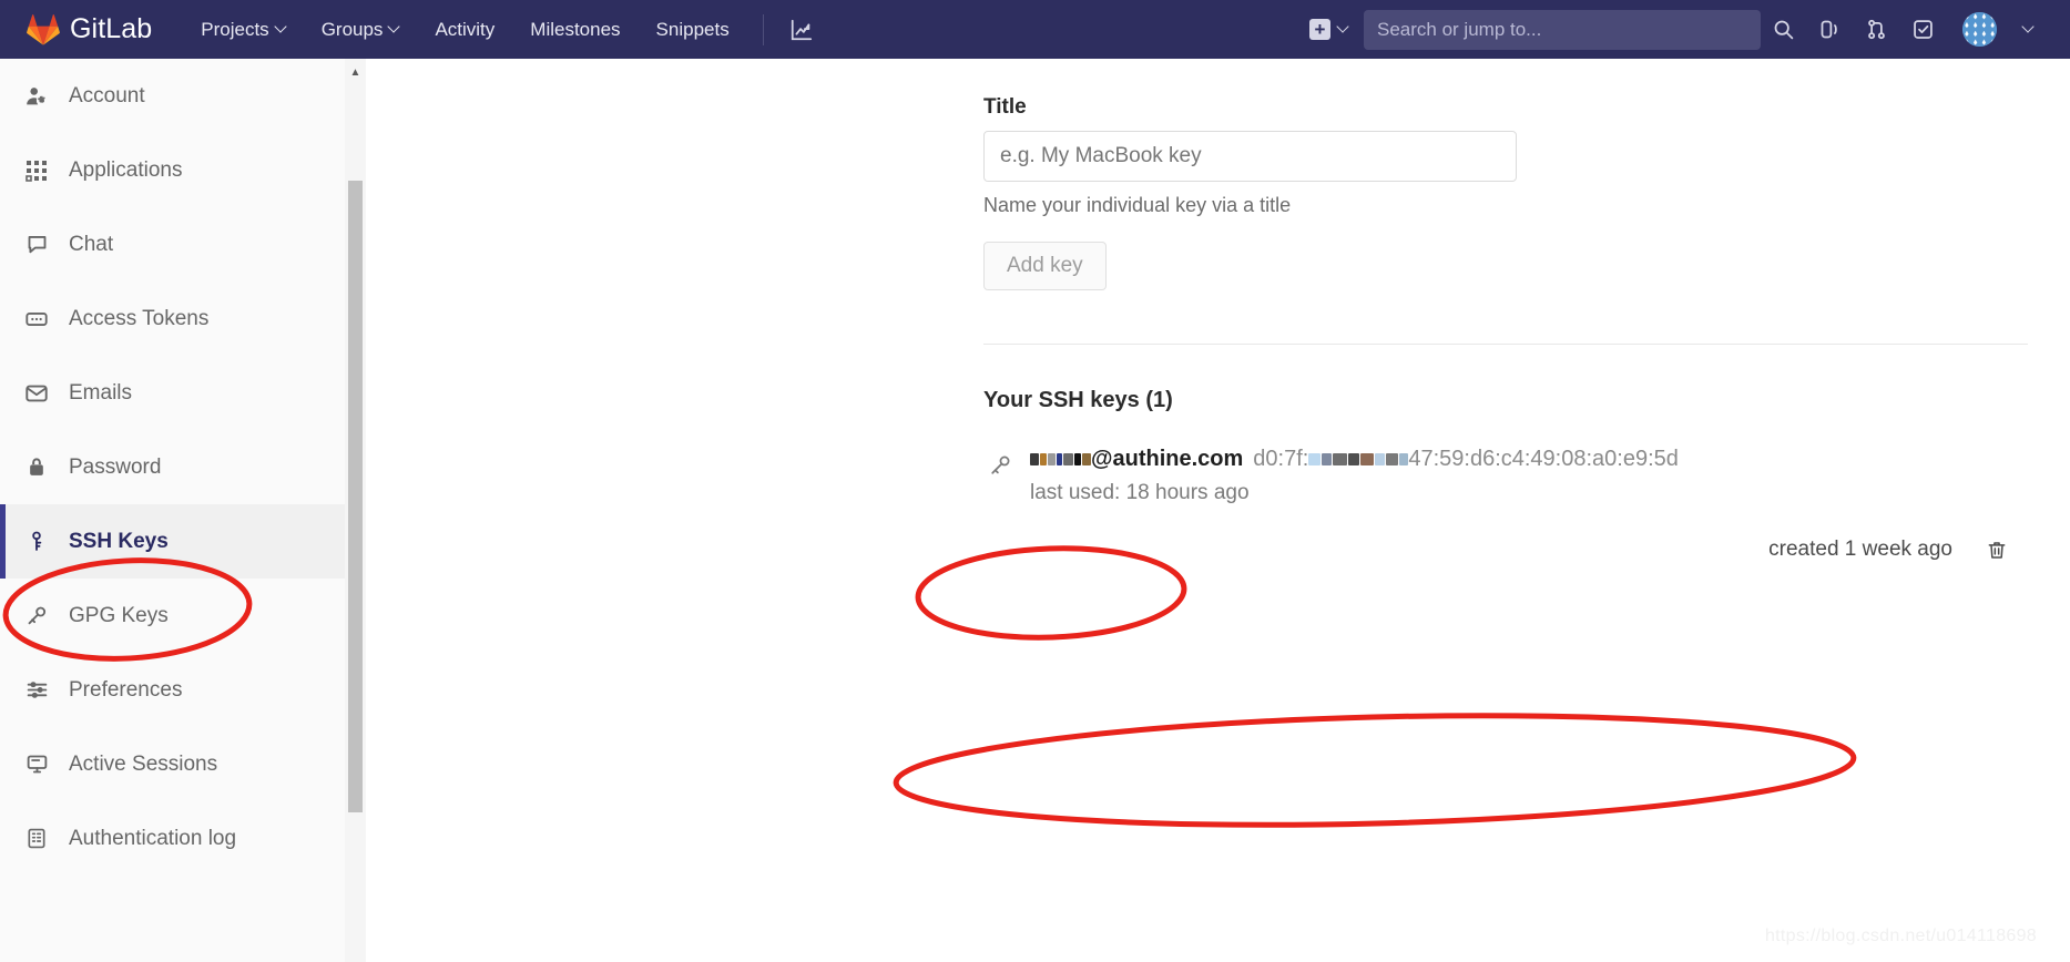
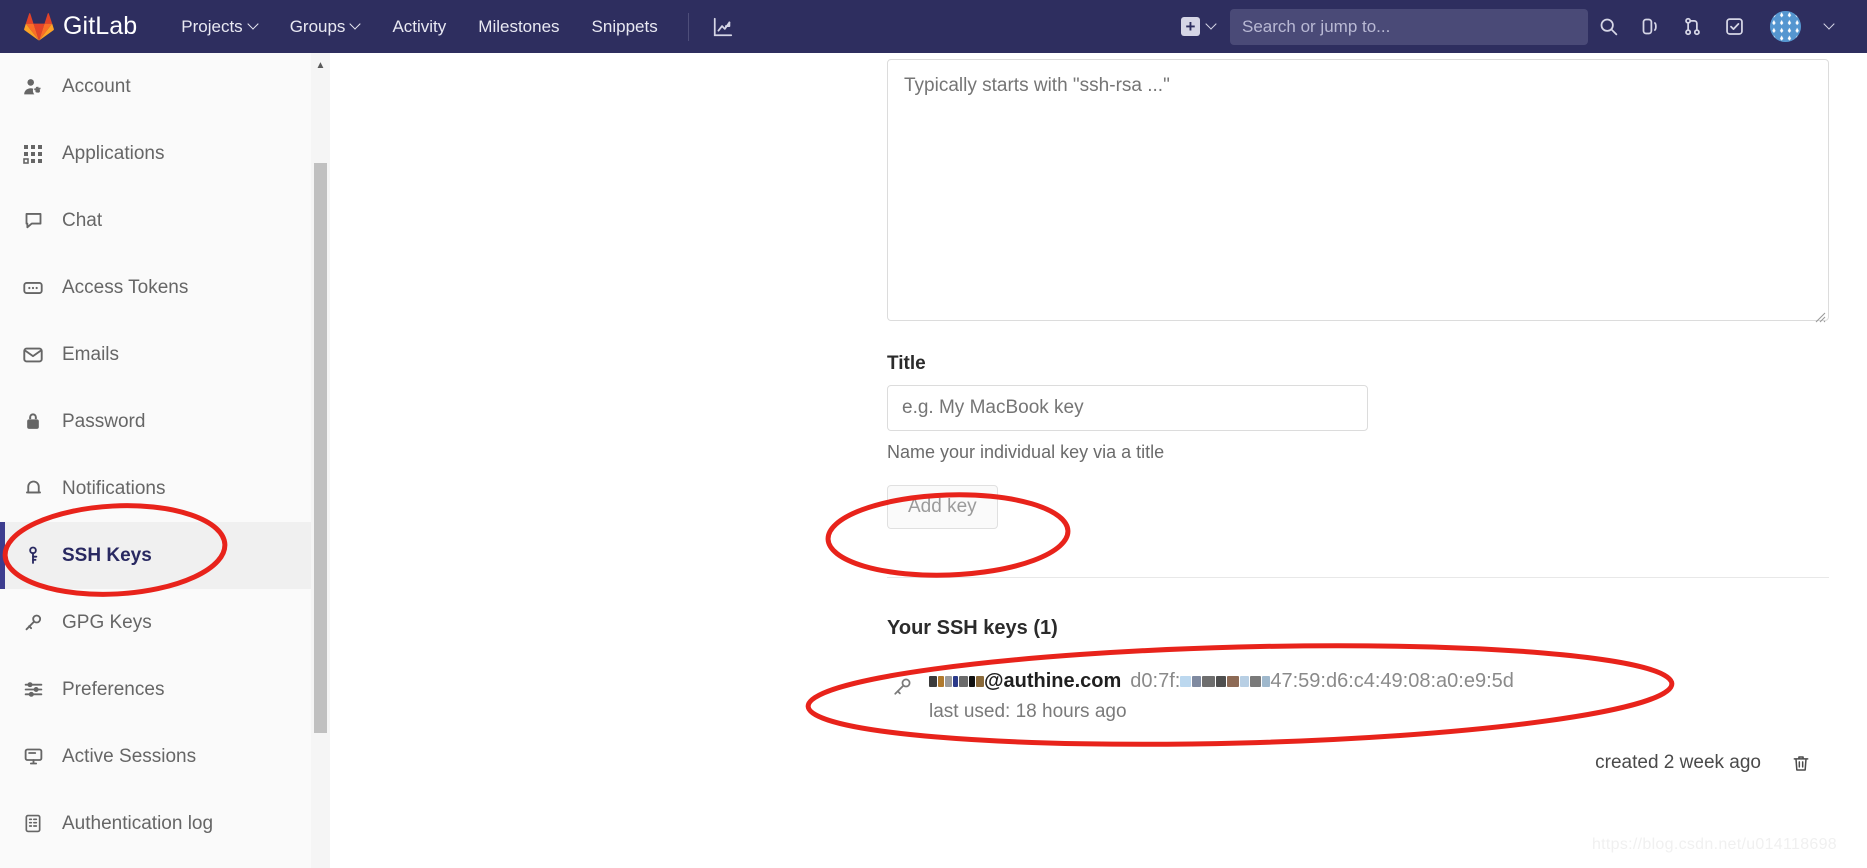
  GitLab
  Projects
  Groups
  Activity
  Milestones
  Snippets
  +
  Search or jump to...
  Account
  Applications
  Chat
  Access Tokens
  Emails
  Password
+ Notifications
  SSH Keys
  GPG Keys
  Preferences
  Active Sessions
  Authentication log
  ▲
+ Typically starts with "ssh-rsa ..."
  Title
  e.g. My MacBook key
  Name your individual key via a title
  Add key
  Your SSH keys (1)
  @authine.com
  d0:7f: 47:59:d6:c4:49:08:a0:e9:5d
  last used: 18 hours ago
- created 1 week ago
+ created 2 week ago
